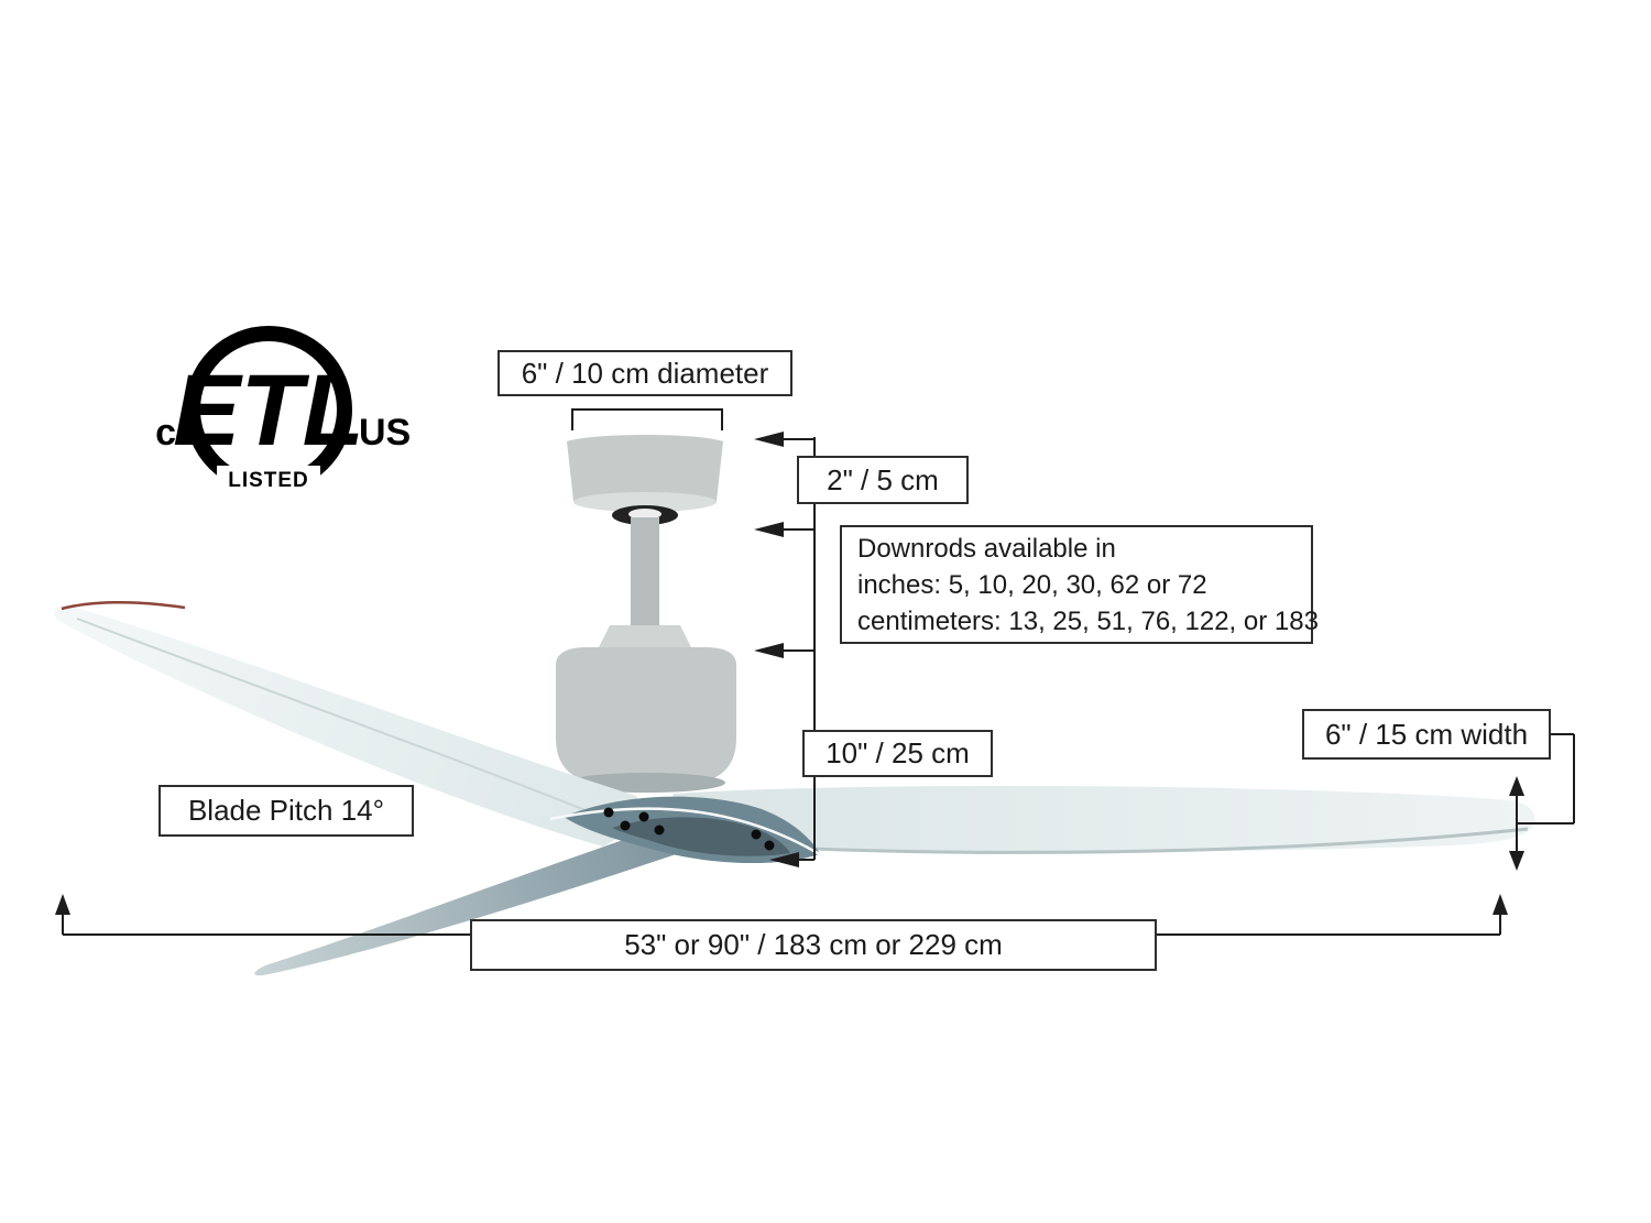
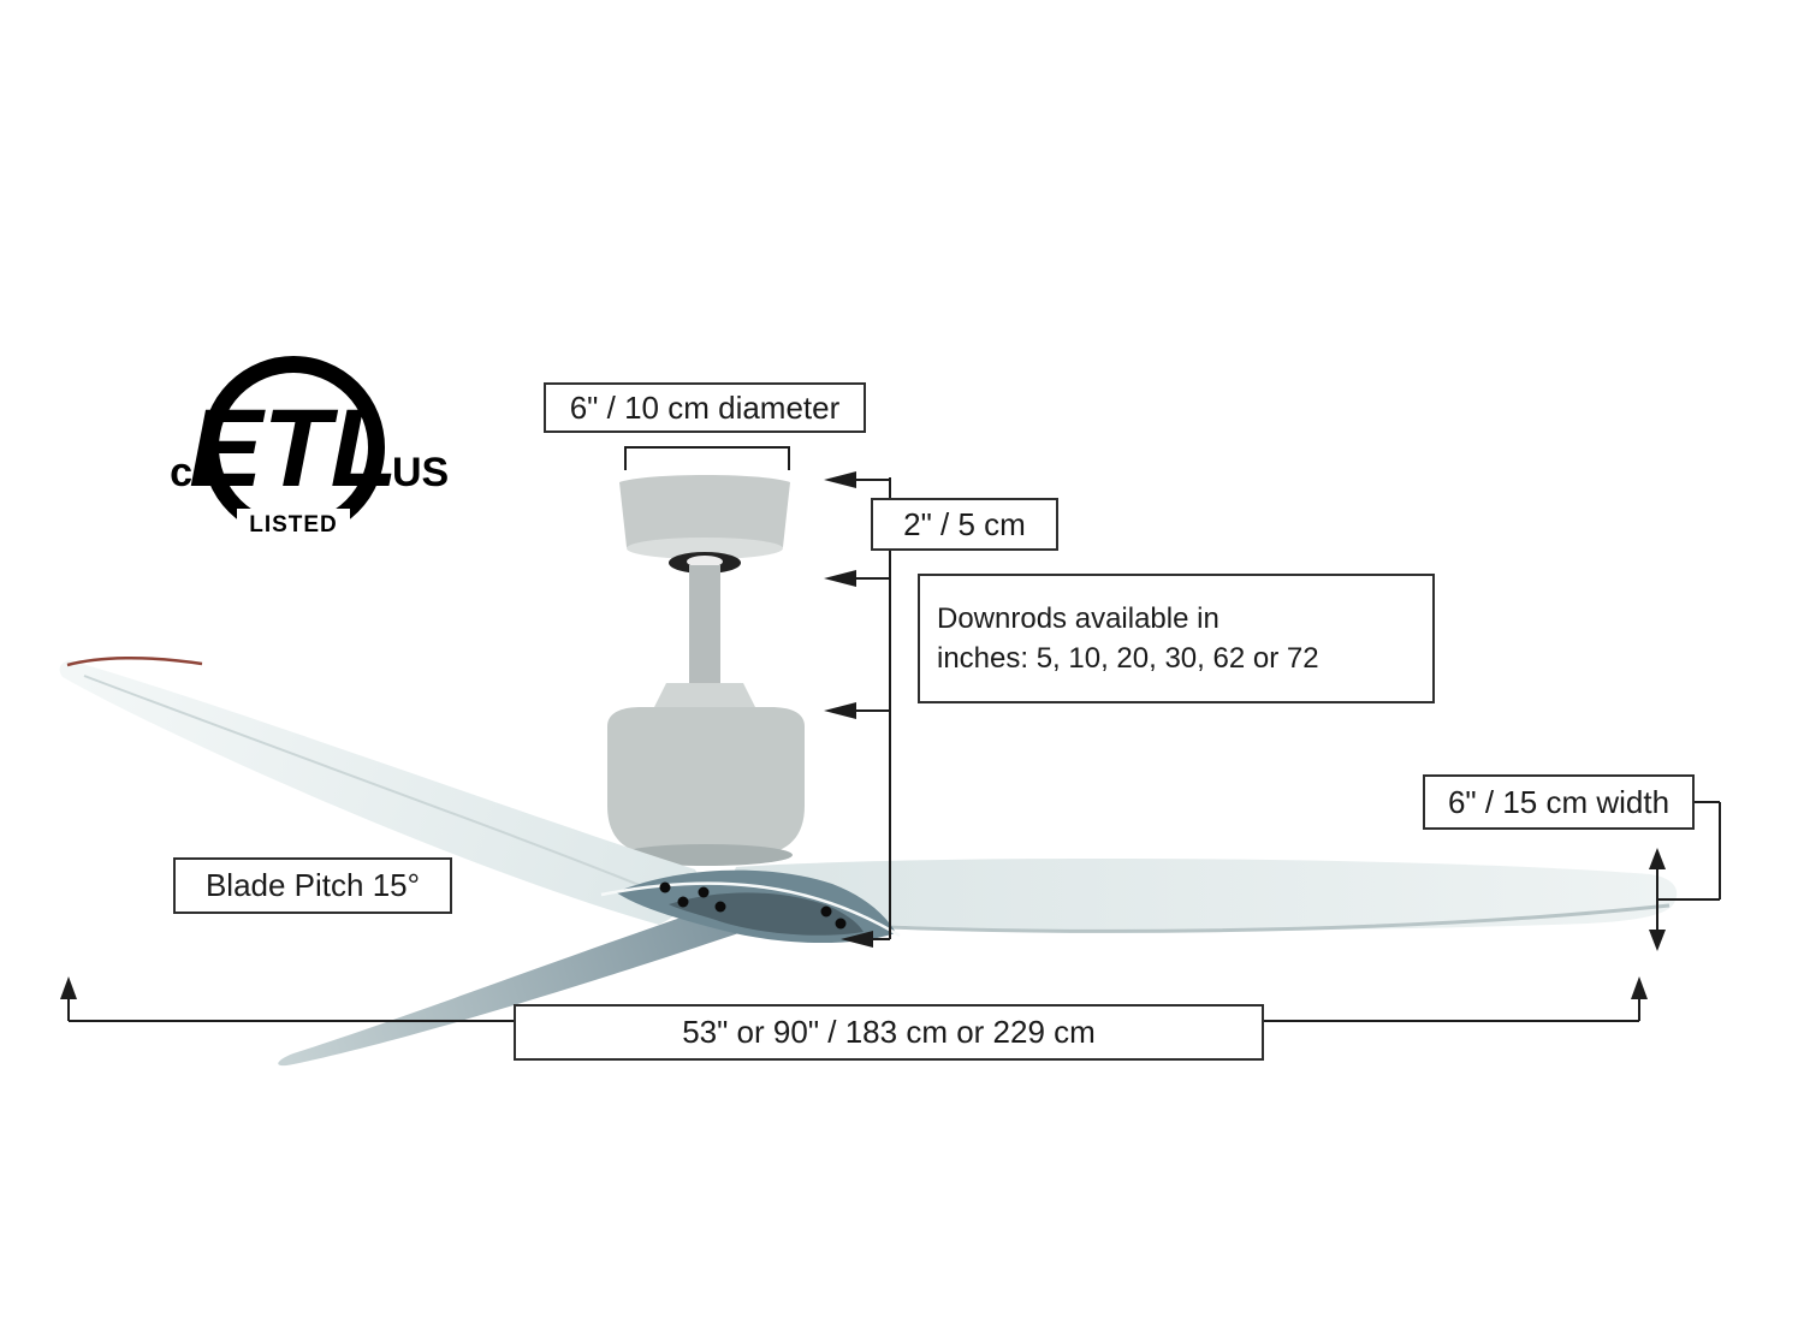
  ETL
  LISTED
  c
  US
  6" / 10 cm diameter
  2" / 5 cm
  Downrods available in
  inches: 5, 10, 20, 30, 62 or 72
- centimeters: 13, 25, 51, 76, 122, or 183
- 10" / 25 cm
  6" / 15 cm width
- Blade Pitch 14°
+ Blade Pitch 15°
  53" or 90" / 183 cm or 229 cm
